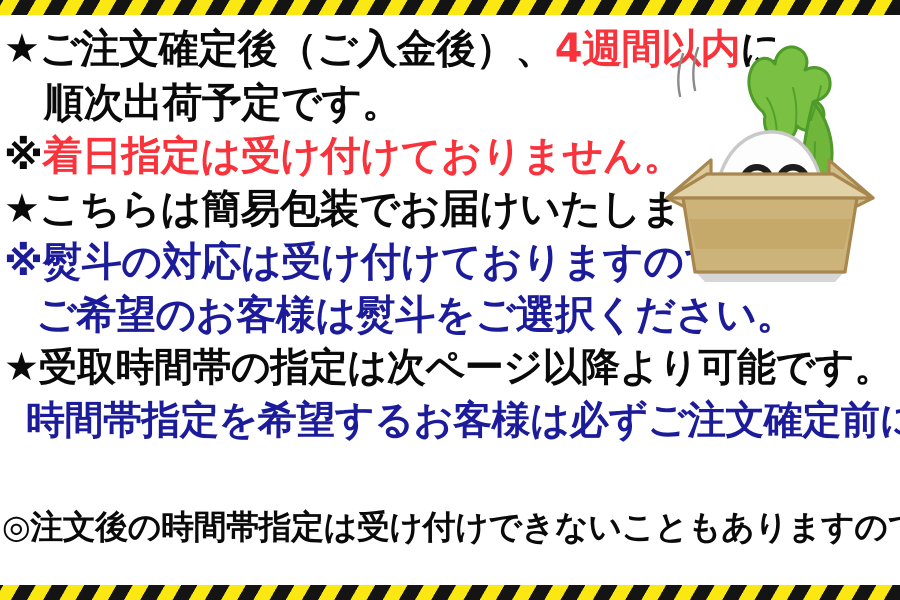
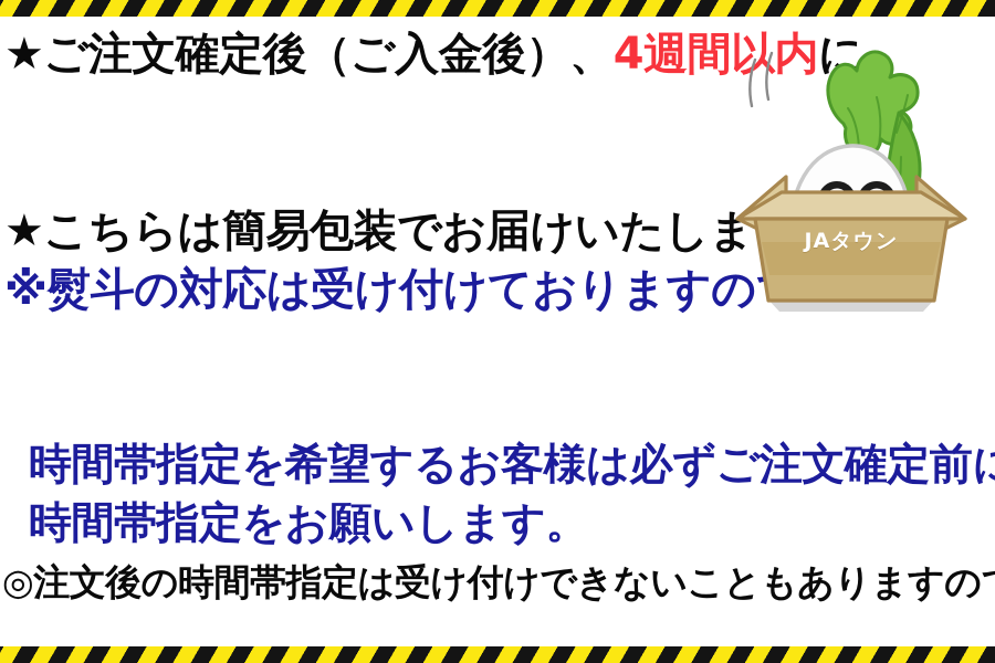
  ★ご注文確定後（ご入金後）、4週間以内に
- 順次出荷予定です。
- ※着日指定は受け付けておりません。
  ★こちらは簡易包装でお届けいたしま
  ※熨斗の対応は受け付けておりますの
- ご希望のお客様は熨斗をご選択ください。
- ★受取時間帯の指定は次ページ以降より可能です。
  時間帯指定を希望するお客様は必ずご注文確定前に
+ 時間帯指定をお願いします。
  ◎注文後の時間帯指定は受け付けできないこともありますの
+ JAタウン
